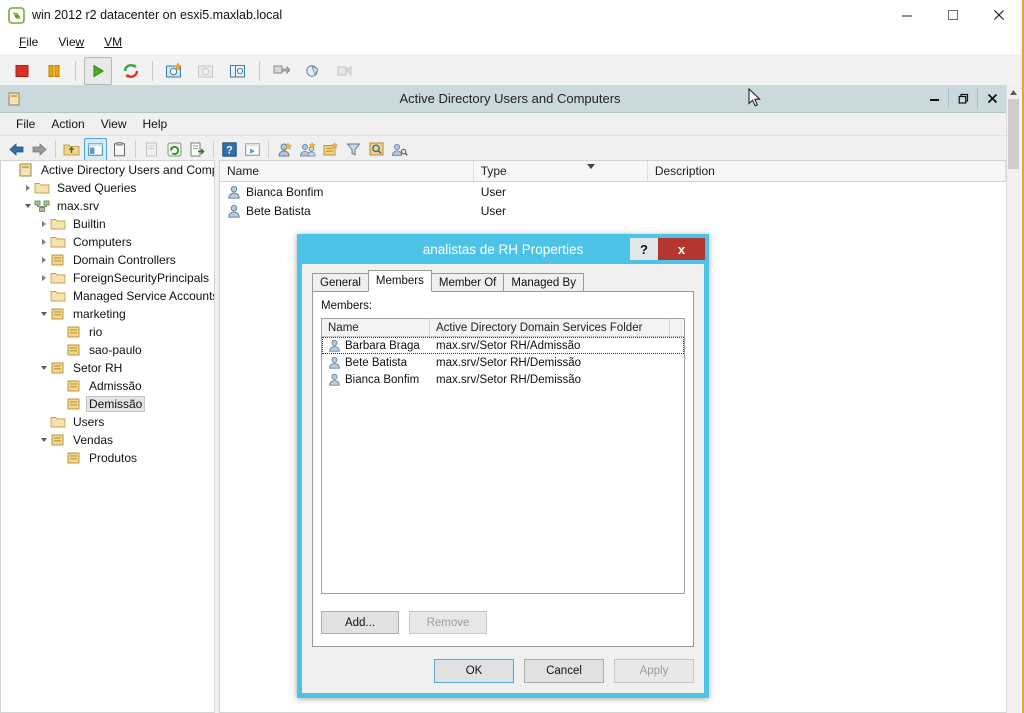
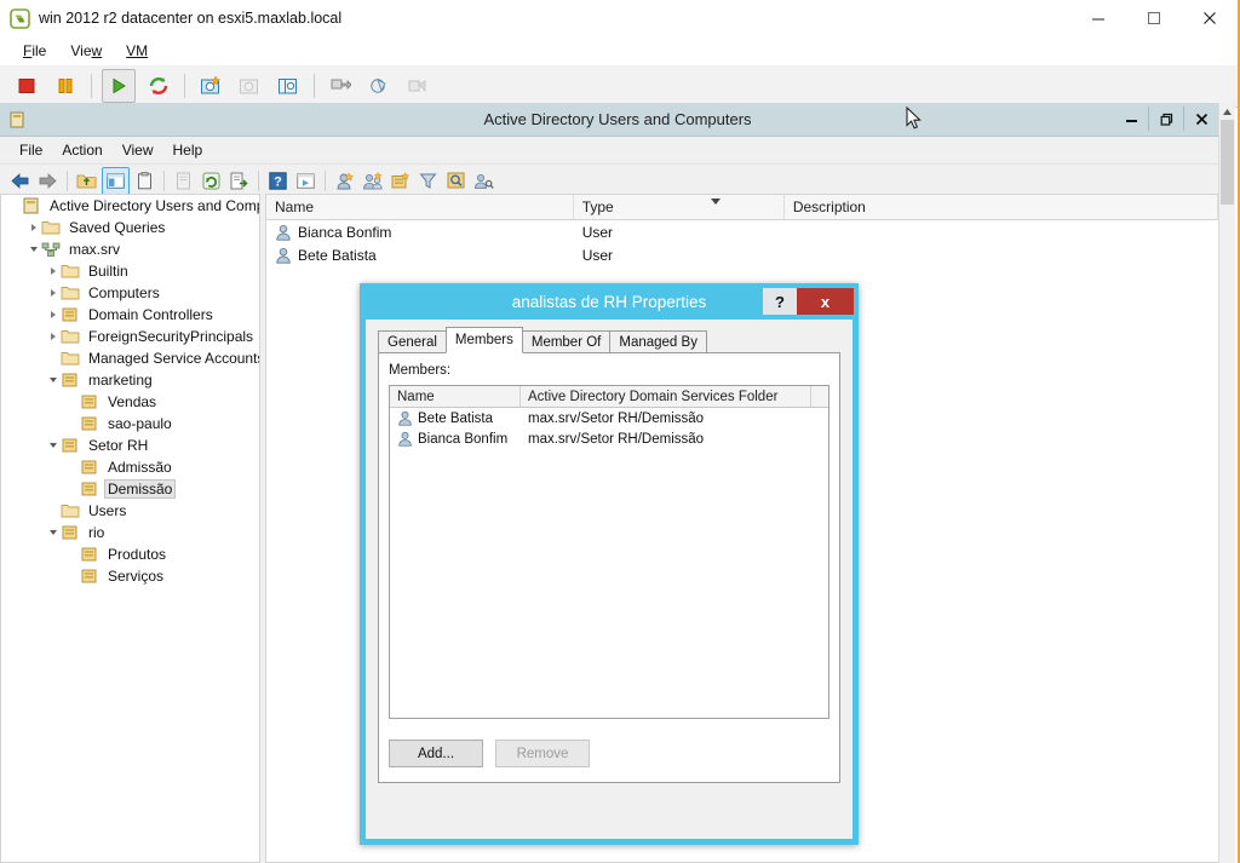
  win 2012 r2 datacenter on esxi5.maxlab.local
  File
  View
  VM
  Active Directory Users and Computers
  File
  Action
  View
  Help
  ?
  Active Directory Users and Com
  Saved Queries
  max.srv
  Builtin
  Computers
  Domain Controllers
  ForeignSecurityPrincipals
  Managed Service Account
  marketing
- rio
+ Vendas
  sao-paulo
  Setor RH
  Admissão
  Demissão
  Users
- Vendas
+ rio
  Produtos
+ Serviços
  Name
  Type
  Description
  Bianca Bonfim
  User
  Bete Batista
  User
  analistas de RH Properties
  ?
  x
  General
  Members
  Member Of
  Managed By
  Members:
  Name
  Active Directory Domain Services Folder
- Barbara Braga
- max.srv/Setor RH/Admissão
  Bete Batista
  max.srv/Setor RH/Demissão
  Bianca Bonfim
  max.srv/Setor RH/Demissão
  Add...
  Remove
- OK
- Cancel
- Apply
